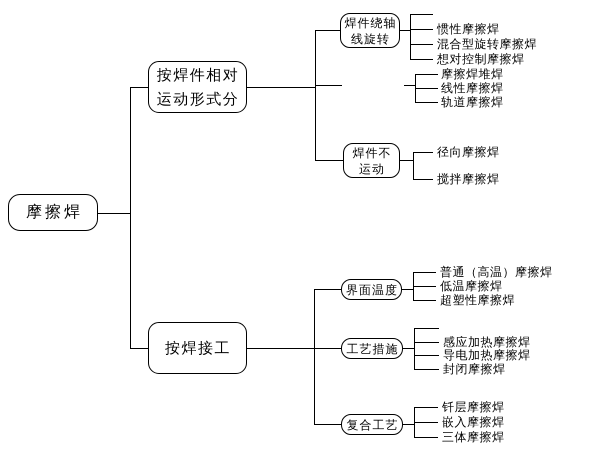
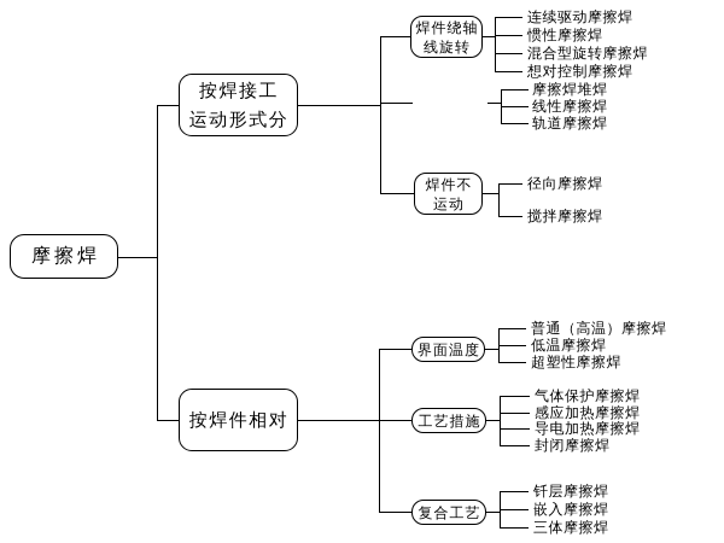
  摩擦焊
- 按焊件相对
+ 按焊接工
  运动形式分
- 按焊接工
+ 按焊件相对
  焊件绕轴
  线旋转
  焊件不
  运动
  界面温度
  工艺措施
  复合工艺
+ 连续驱动摩擦焊
  惯性摩擦焊
  混合型旋转摩擦焊
  想对控制摩擦焊
  摩擦焊堆焊
  线性摩擦焊
  轨道摩擦焊
  径向摩擦焊
  搅拌摩擦焊
  普通（高温）摩擦焊
  低温摩擦焊
  超塑性摩擦焊
+ 气体保护摩擦焊
  感应加热摩擦焊
  导电加热摩擦焊
  封闭摩擦焊
  钎层摩擦焊
  嵌入摩擦焊
  三体摩擦焊
